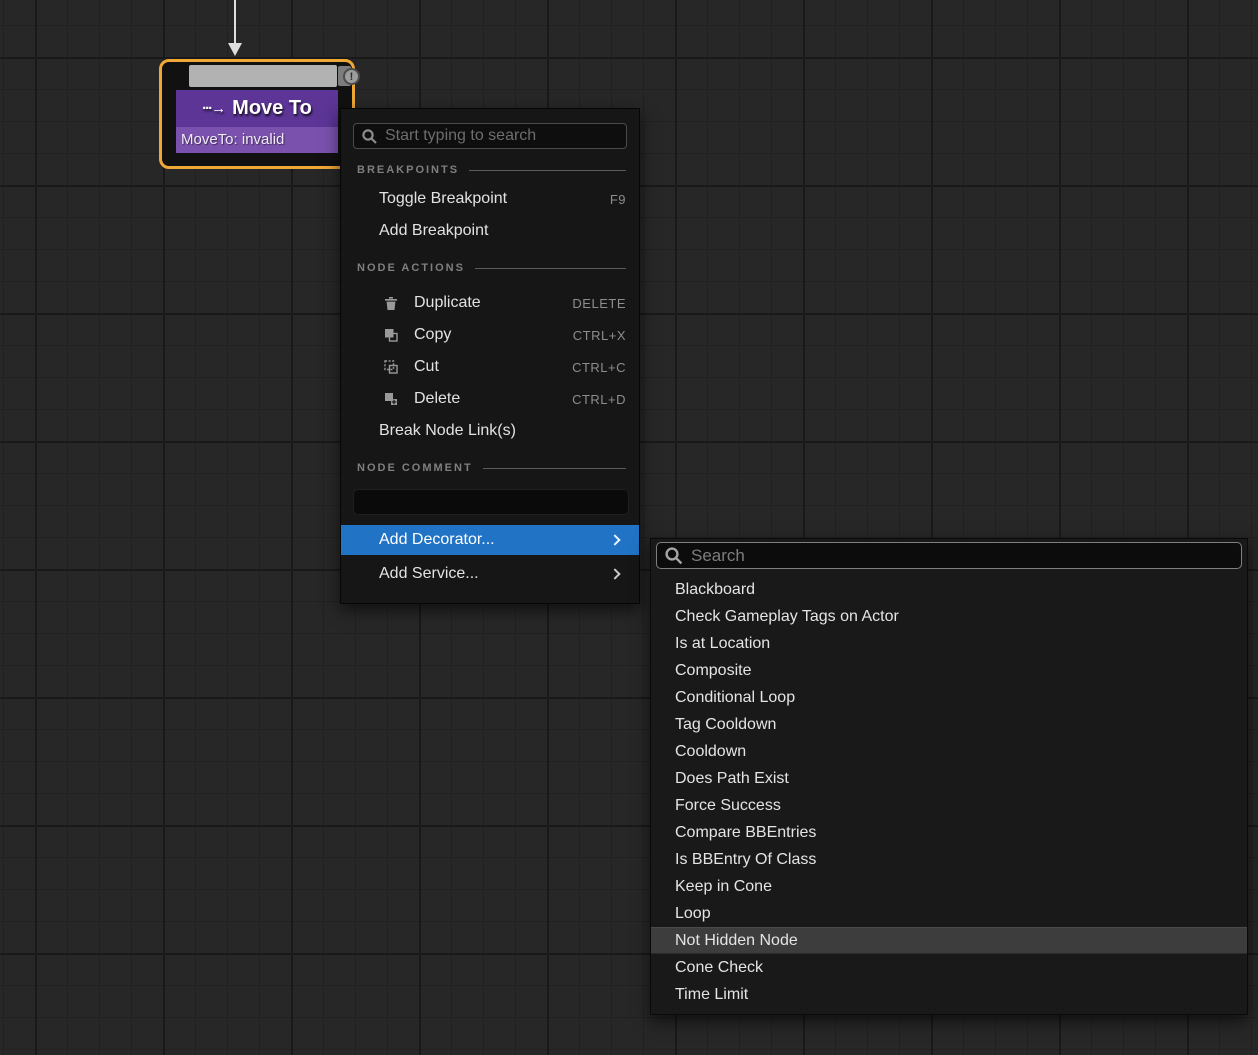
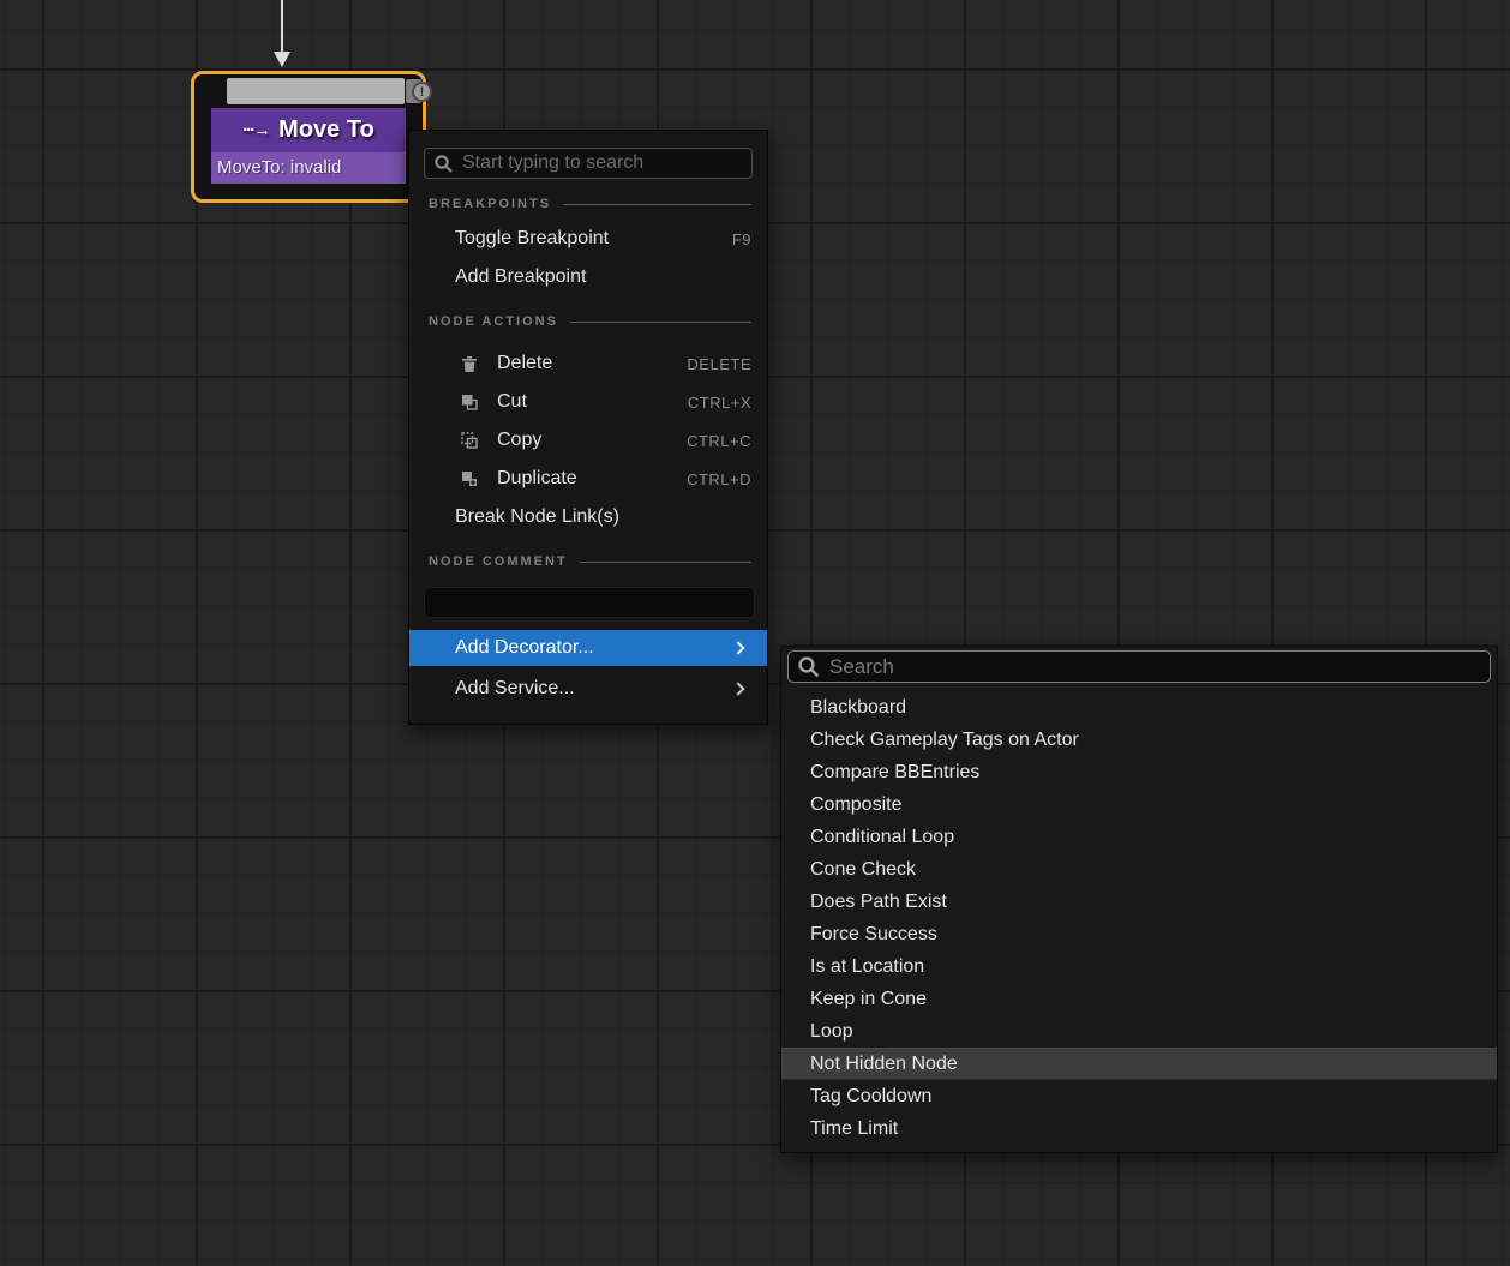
  !
  ···→
  Move To
  MoveTo: invalid
  Start typing to search
  BREAKPOINTS
  Toggle Breakpoint
  F9
  Add Breakpoint
  NODE ACTIONS
- Duplicate
+ Delete
  DELETE
- Copy
+ Cut
  CTRL+X
- Cut
+ Copy
  CTRL+C
- Delete
+ Duplicate
  CTRL+D
  Break Node Link(s)
  NODE COMMENT
  Add Decorator...
  Add Service...
  Search
  Blackboard
  Check Gameplay Tags on Actor
- Is at Location
+ Compare BBEntries
  Composite
  Conditional Loop
- Tag Cooldown
+ Cone Check
- Cooldown
  Does Path Exist
  Force Success
- Compare BBEntries
+ Is at Location
- Is BBEntry Of Class
  Keep in Cone
  Loop
  Not Hidden Node
- Cone Check
+ Tag Cooldown
  Time Limit
